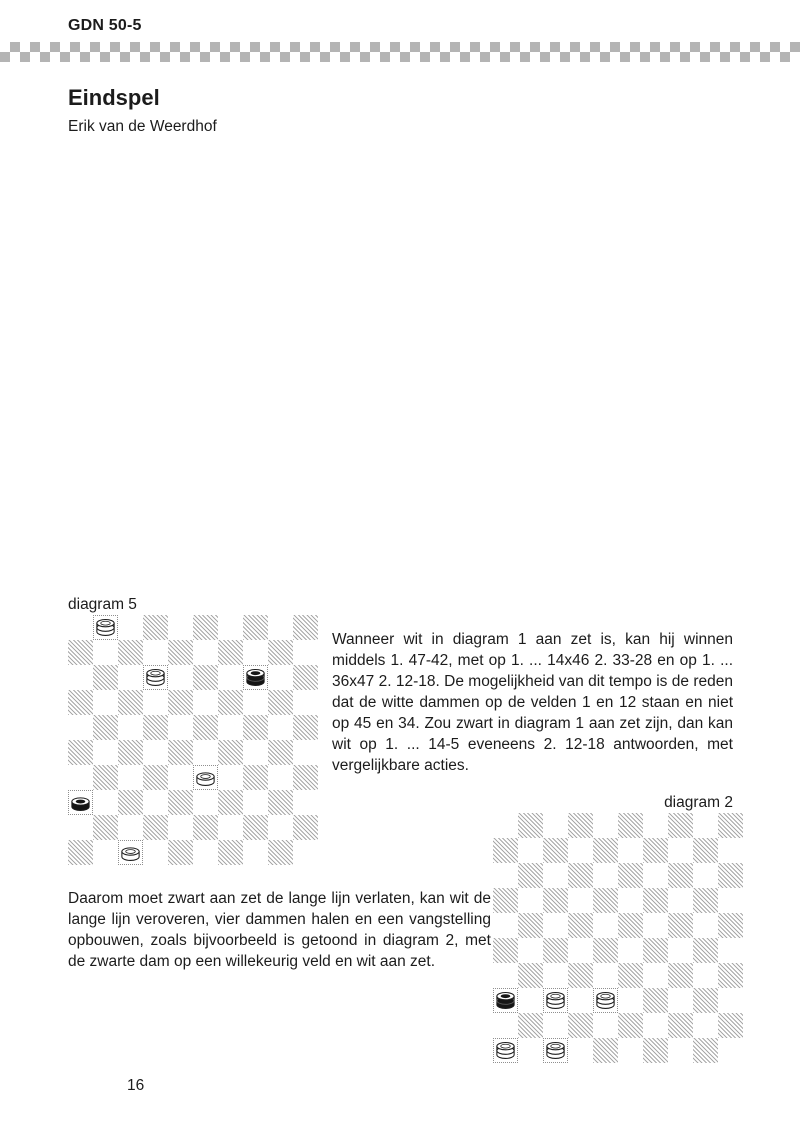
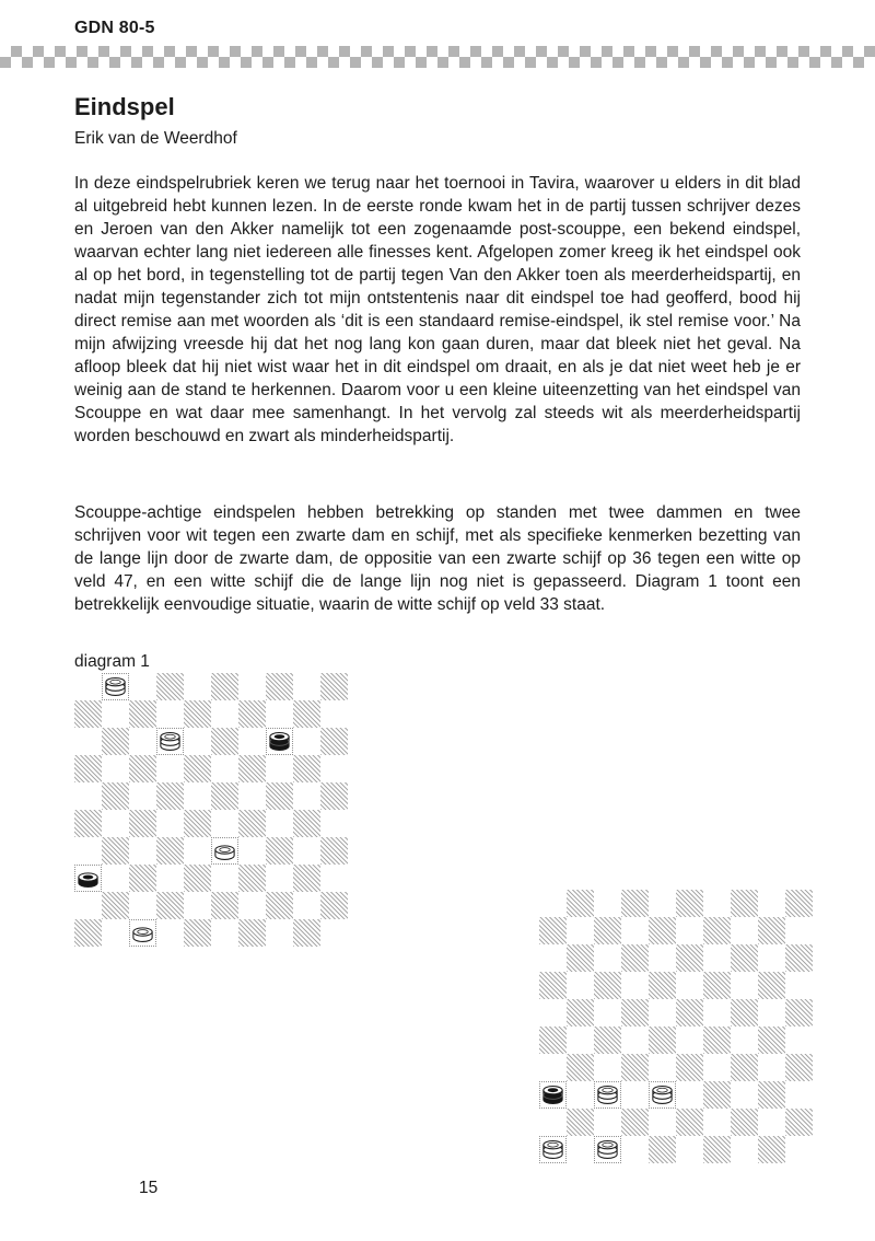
- GDN 50-5
+ GDN 80-5
  Eindspel
  Erik van de Weerdhof
+ In deze eindspelrubriek keren we terug naar het toernooi in Tavira, waarover u elders in dit blad al uitgebreid hebt kunnen lezen. In de eerste ronde kwam het in de partij tussen schrijver dezes en Jeroen van den Akker namelijk tot een zogenaamde post-scouppe, een bekend eindspel, waarvan echter lang niet iedereen alle finesses kent. Afgelopen zomer kreeg ik het eindspel ook al op het bord, in tegenstelling tot de partij tegen Van den Akker toen als meerderheidspartij, en nadat mijn tegenstander zich tot mijn ontstentenis naar dit eindspel toe had geofferd, bood hij direct remise aan met woorden als ‘dit is een standaard remise-eindspel, ik stel remise voor.’ Na mijn afwijzing vreesde hij dat het nog lang kon gaan duren, maar dat bleek niet het geval. Na afloop bleek dat hij niet wist waar het in dit eindspel om draait, en als je dat niet weet heb je er weinig aan de stand te herkennen. Daarom voor u een kleine uiteenzetting van het eindspel van Scouppe en wat daar mee samenhangt. In het vervolg zal steeds wit als meerderheidspartij worden beschouwd en zwart als minderheidspartij.
+ Scouppe-achtige eindspelen hebben betrekking op standen met twee dammen en twee schrijven voor wit tegen een zwarte dam en schijf, met als specifieke kenmerken bezetting van de lange lijn door de zwarte dam, de oppositie van een zwarte schijf op 36 tegen een witte op veld 47, en een witte schijf die de lange lijn nog niet is gepasseerd. Diagram 1 toont een betrekkelijk eenvoudige situatie, waarin de witte schijf op veld 33 staat.
- diagram 5
+ diagram 1
- Wanneer wit in diagram 1 aan zet is, kan hij winnen middels 1. 47-42, met op 1. ... 14x46 2. 33-28 en op 1. ... 36x47 2. 12-18. De mogelijkheid van dit tempo is de reden dat de witte dammen op de velden 1 en 12 staan en niet op 45 en 34. Zou zwart in diagram 1 aan zet zijn, dan kan wit op 1. ... 14-5 eveneens 2. 12-18 antwoorden, met vergelijkbare acties.
- diagram 2
- Daarom moet zwart aan zet de lange lijn verlaten, kan wit de lange lijn veroveren, vier dammen halen en een vangstelling opbouwen, zoals bijvoorbeeld is getoond in diagram 2, met de zwarte dam op een willekeurig veld en wit aan zet.
- 16
+ 15
